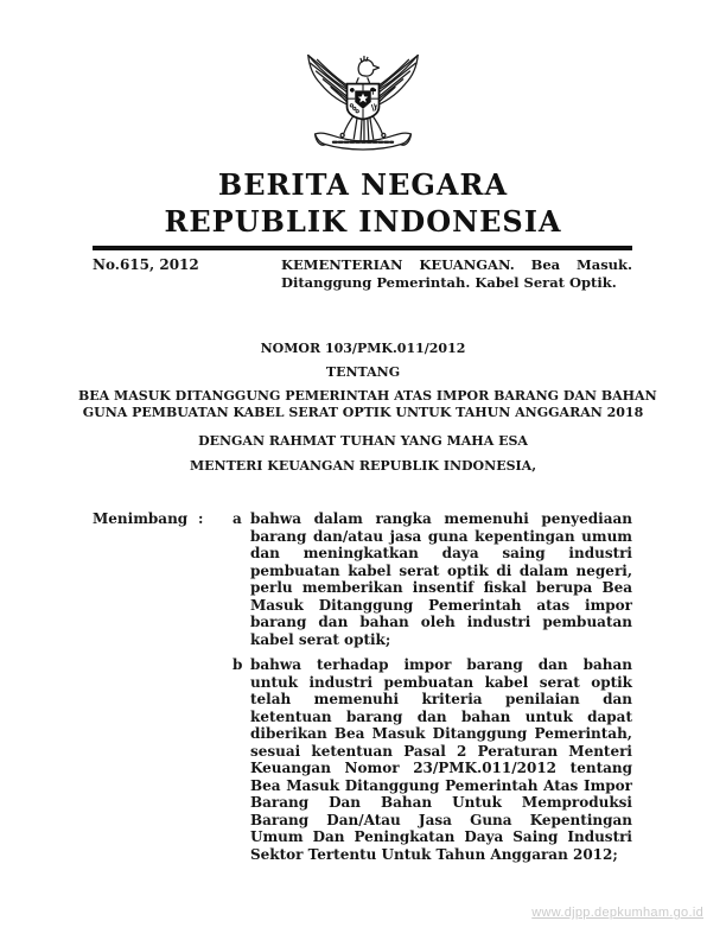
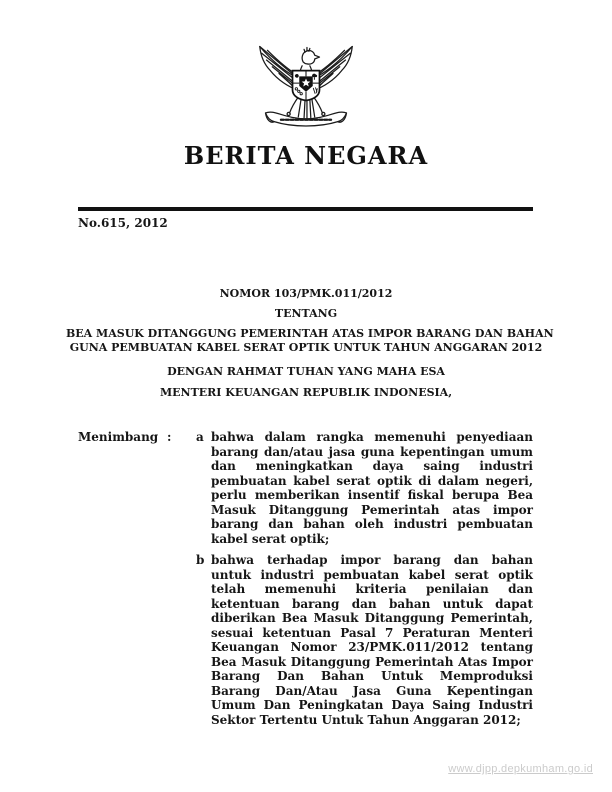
  BERITA NEGARA
- REPUBLIK INDONESIA
  No.615, 2012
- KEMENTERIAN KEUANGAN. Bea Masuk. Ditanggung Pemerintah. Kabel Serat Optik.
  NOMOR 103/PMK.011/2012
  TENTANG
  BEA MASUK DITANGGUNG PEMERINTAH ATAS IMPOR BARANG DAN BAHAN
- GUNA PEMBUATAN KABEL SERAT OPTIK UNTUK TAHUN ANGGARAN 2018
+ GUNA PEMBUATAN KABEL SERAT OPTIK UNTUK TAHUN ANGGARAN 2012
  DENGAN RAHMAT TUHAN YANG MAHA ESA
  MENTERI KEUANGAN REPUBLIK INDONESIA,
  Menimbang
  :
  a
  bahwa dalam rangka memenuhi penyediaan barang dan/atau jasa guna kepentingan umum dan meningkatkan daya saing industri pembuatan kabel serat optik di dalam negeri, perlu memberikan insentif fiskal berupa Bea Masuk Ditanggung Pemerintah atas impor barang dan bahan oleh industri pembuatan kabel serat optik;
  b
- bahwa terhadap impor barang dan bahan untuk industri pembuatan kabel serat optik telah memenuhi kriteria penilaian dan ketentuan barang dan bahan untuk dapat diberikan Bea Masuk Ditanggung Pemerintah, sesuai ketentuan Pasal 2 Peraturan Menteri Keuangan Nomor 23/PMK.011/2012 tentang Bea Masuk Ditanggung Pemerintah Atas Impor Barang Dan Bahan Untuk Memproduksi Barang Dan/Atau Jasa Guna Kepentingan Umum Dan Peningkatan Daya Saing Industri Sektor Tertentu Untuk Tahun Anggaran 2012;
+ bahwa terhadap impor barang dan bahan untuk industri pembuatan kabel serat optik telah memenuhi kriteria penilaian dan ketentuan barang dan bahan untuk dapat diberikan Bea Masuk Ditanggung Pemerintah, sesuai ketentuan Pasal 7 Peraturan Menteri Keuangan Nomor 23/PMK.011/2012 tentang Bea Masuk Ditanggung Pemerintah Atas Impor Barang Dan Bahan Untuk Memproduksi Barang Dan/Atau Jasa Guna Kepentingan Umum Dan Peningkatan Daya Saing Industri Sektor Tertentu Untuk Tahun Anggaran 2012;
  www.djpp.depkumham.go.id
